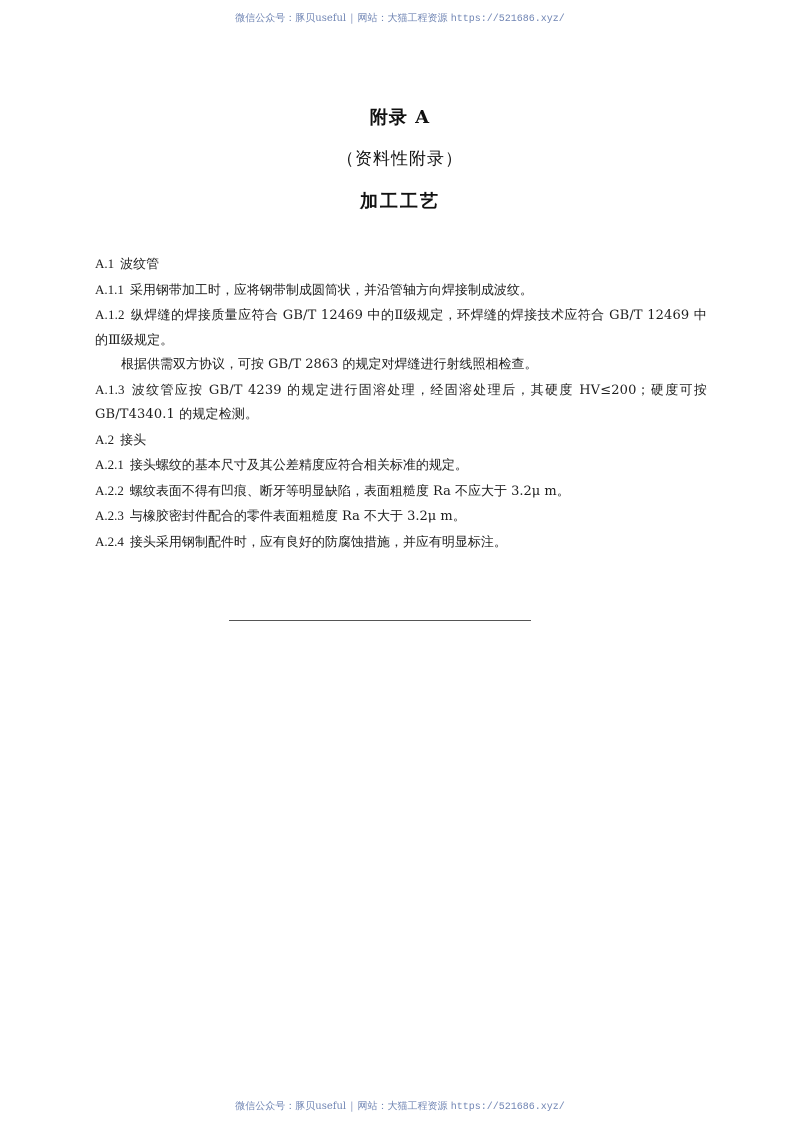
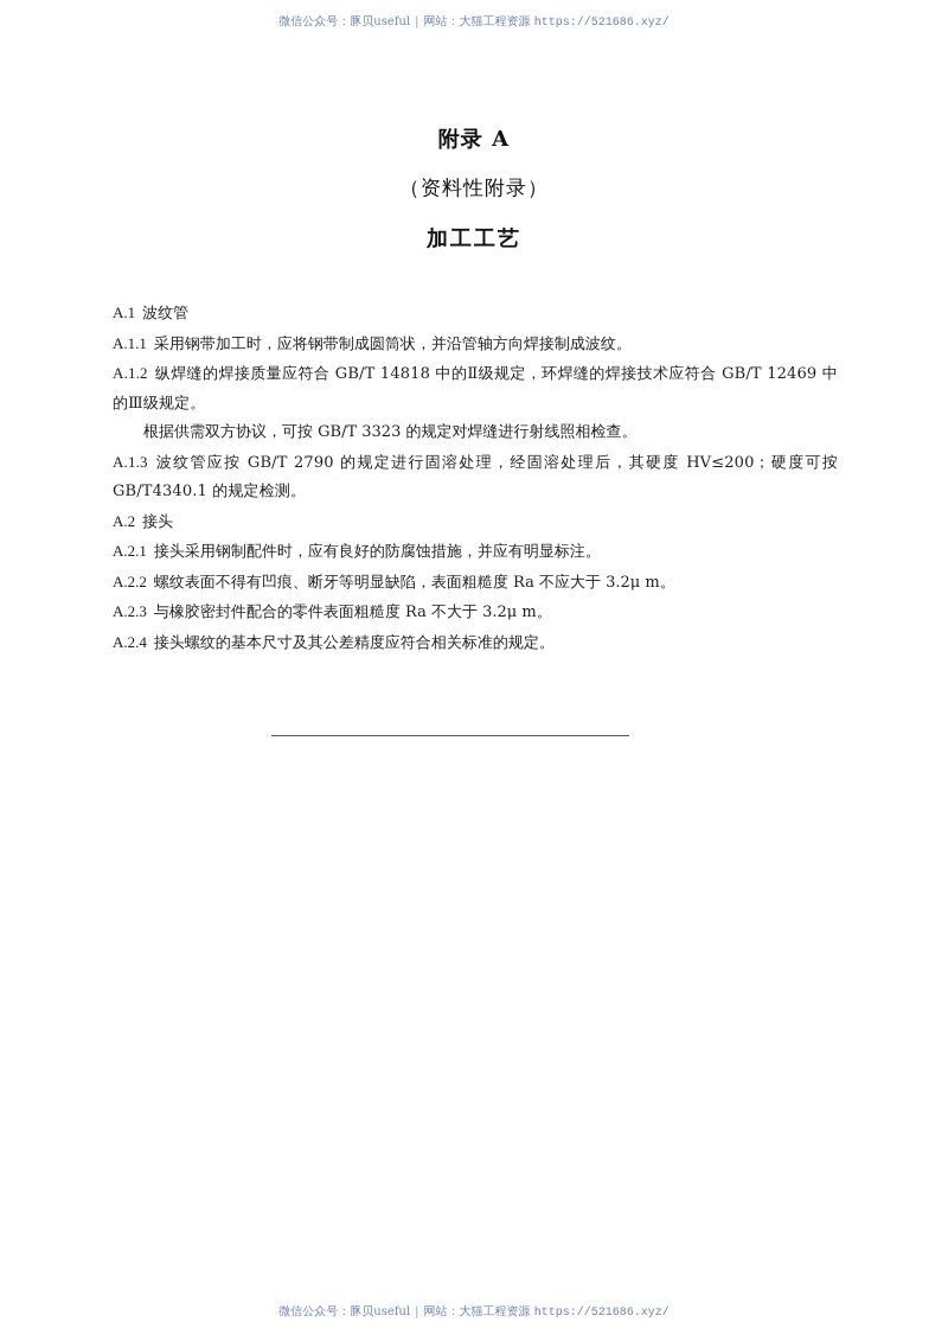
  微信公众号：豚贝useful | 网站：大猫工程资源 https://521686.xyz/
  附录 A
  （资料性附录）
  加工工艺
  A.1 波纹管
  A.1.1 采用钢带加工时，应将钢带制成圆筒状，并沿管轴方向焊接制成波纹。
- A.1.2 纵焊缝的焊接质量应符合 GB/T 12469 中的Ⅱ级规定，环焊缝的焊接技术应符合 GB/T 12469 中的Ⅲ级规定。
+ A.1.2 纵焊缝的焊接质量应符合 GB/T 14818 中的Ⅱ级规定，环焊缝的焊接技术应符合 GB/T 12469 中的Ⅲ级规定。
- 根据供需双方协议，可按 GB/T 2863 的规定对焊缝进行射线照相检查。
+ 根据供需双方协议，可按 GB/T 3323 的规定对焊缝进行射线照相检查。
- A.1.3 波纹管应按 GB/T 4239 的规定进行固溶处理，经固溶处理后，其硬度 HV≤200；硬度可按 GB/T4340.1 的规定检测。
+ A.1.3 波纹管应按 GB/T 2790 的规定进行固溶处理，经固溶处理后，其硬度 HV≤200；硬度可按 GB/T4340.1 的规定检测。
  A.2 接头
- A.2.1 接头螺纹的基本尺寸及其公差精度应符合相关标准的规定。
+ A.2.1 接头采用钢制配件时，应有良好的防腐蚀措施，并应有明显标注。
  A.2.2 螺纹表面不得有凹痕、断牙等明显缺陷，表面粗糙度 Ra 不应大于 3.2μ m。
  A.2.3 与橡胶密封件配合的零件表面粗糙度 Ra 不大于 3.2μ m。
- A.2.4 接头采用钢制配件时，应有良好的防腐蚀措施，并应有明显标注。
+ A.2.4 接头螺纹的基本尺寸及其公差精度应符合相关标准的规定。
  微信公众号：豚贝useful | 网站：大猫工程资源 https://521686.xyz/
